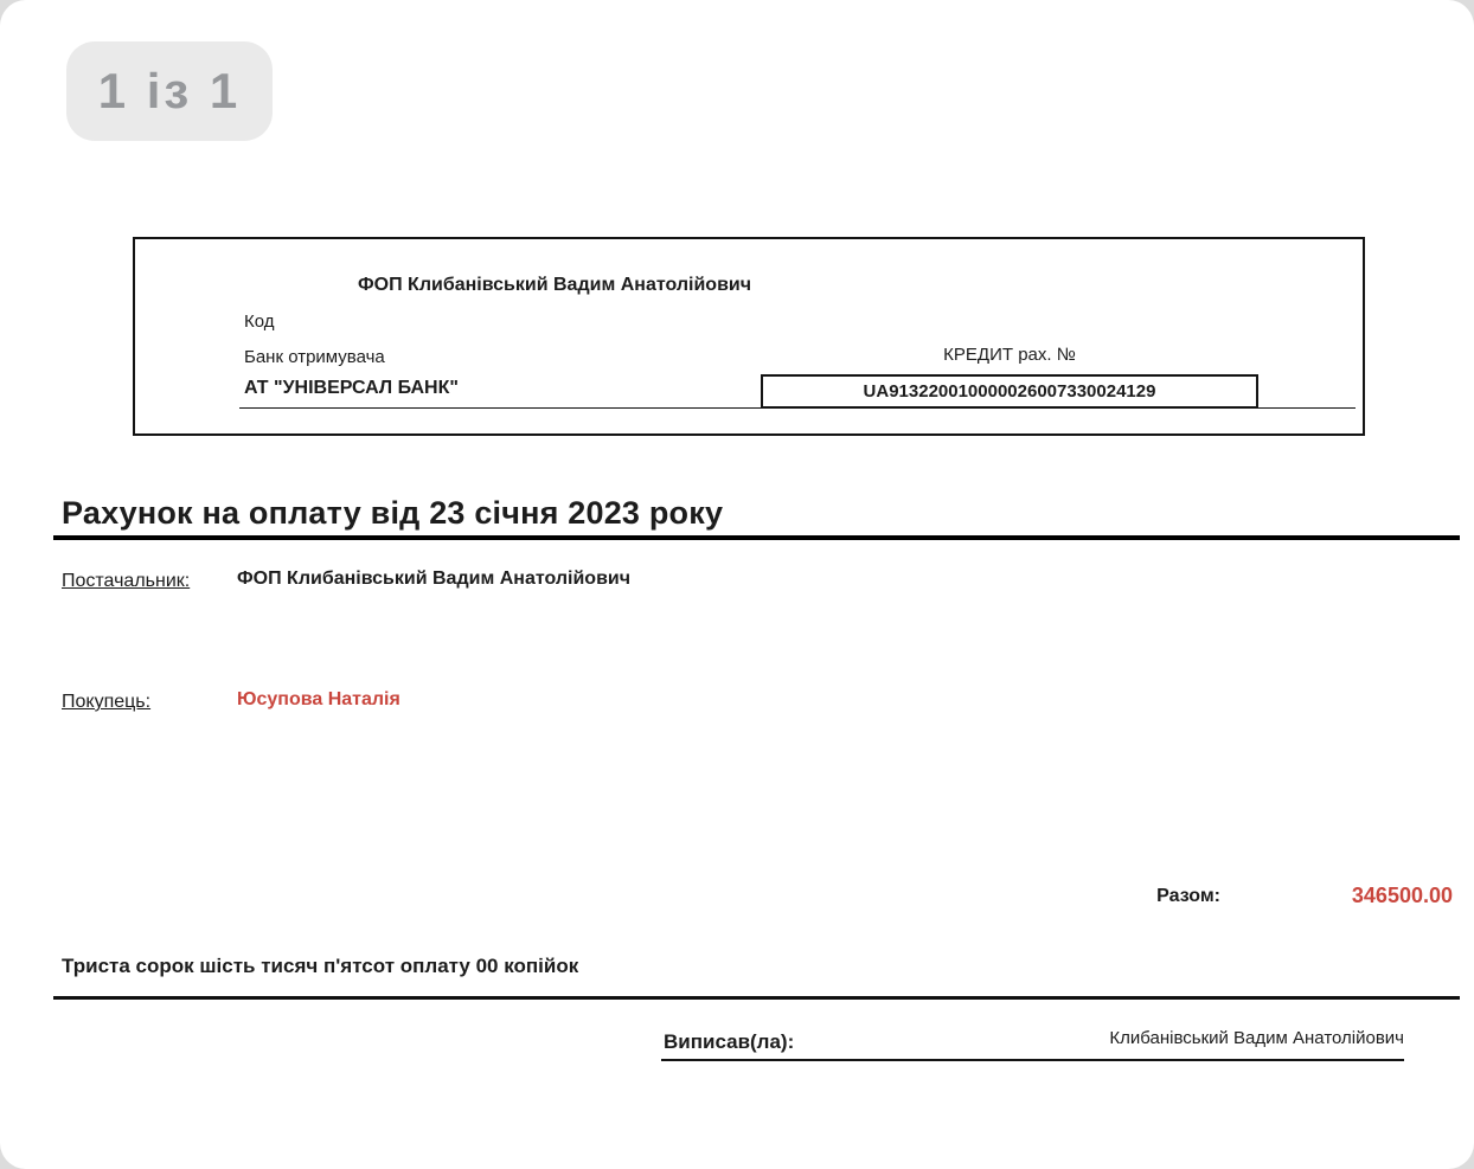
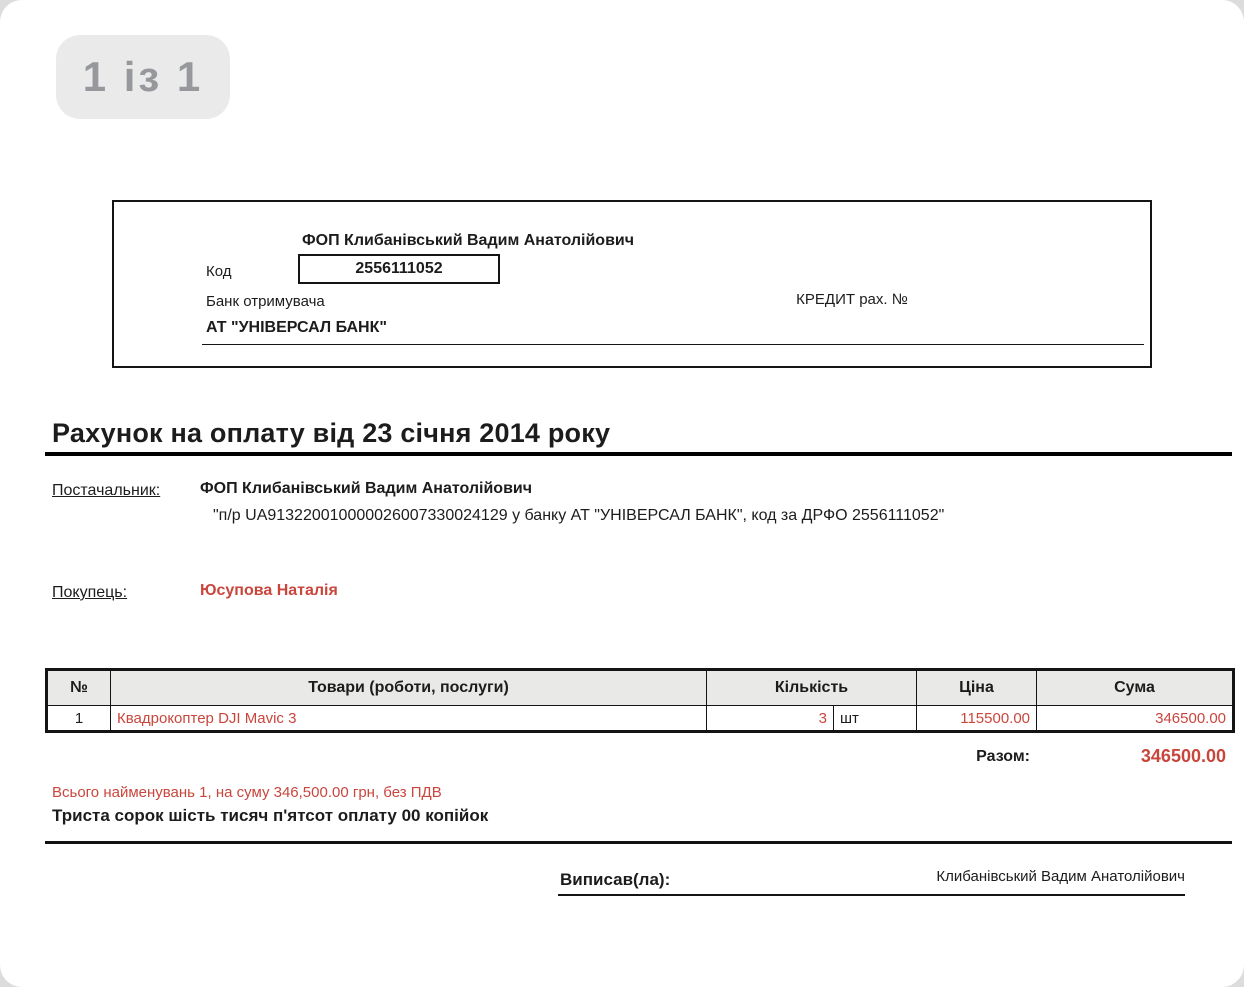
  1 із 1
  ФОП Клибанівський Вадим Анатолійович
  Код
+ 2556111052
  Банк отримувача
  КРЕДИТ рах. №
  АТ "УНІВЕРСАЛ БАНК"
- UA913220010000026007330024129
- Рахунок на оплату від 23 січня 2023 року
+ Рахунок на оплату від 23 січня 2014 року
  Постачальник:
  ФОП Клибанівський Вадим Анатолійович
+ "п/р UA913220010000026007330024129 у банку АТ "УНІВЕРСАЛ БАНК", код за ДРФО 2556111052"
  Покупець:
  Юсупова Наталія
+ №	Товари (роботи, послуги)	Кількість	Ціна	Сума
+ 1	Квадрокоптер DJI Mavic 3	3	шт	115500.00	346500.00
  Разом:
  346500.00
+ Всього найменувань 1, на суму 346,500.00 грн, без ПДВ
  Триста сорок шість тисяч п'ятсот оплату 00 копійок
  Виписав(ла):
  Клибанівський Вадим Анатолійович
